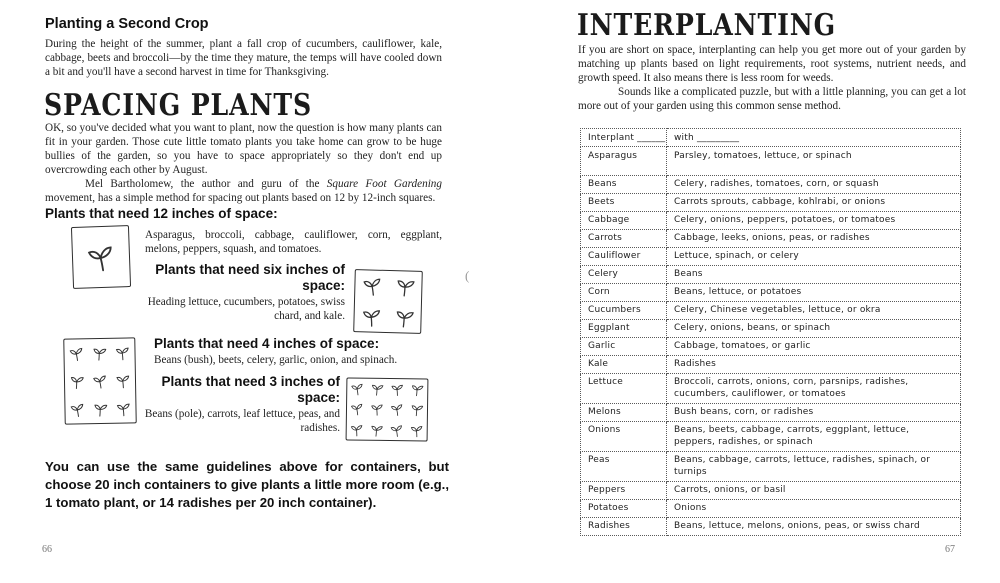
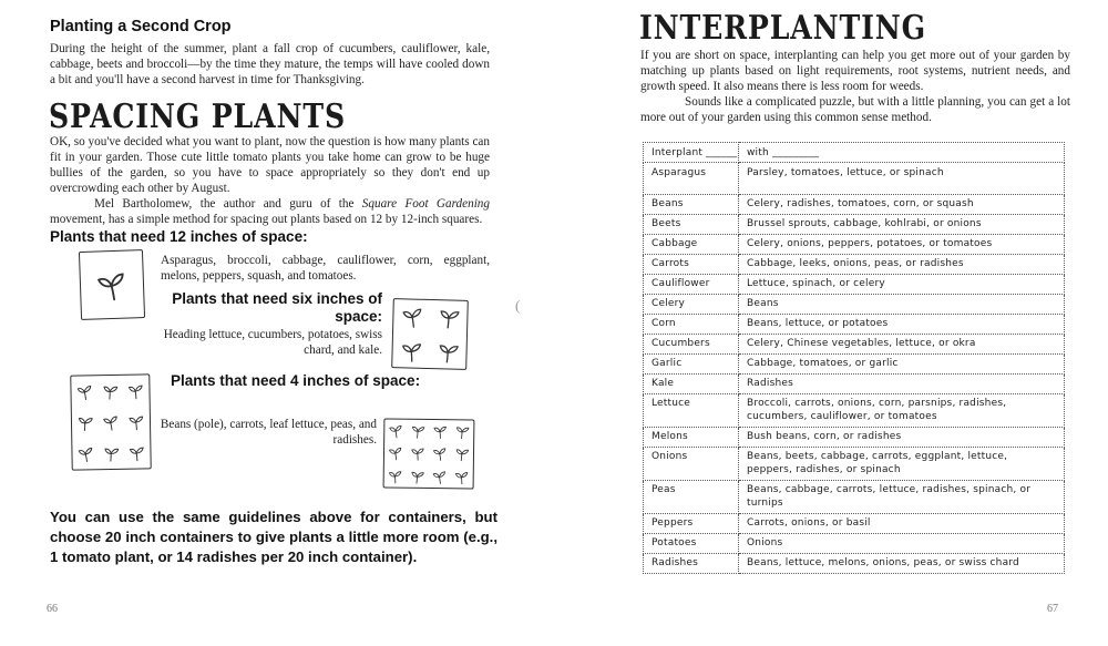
  Planting a Second Crop
  During the height of the summer, plant a fall crop of cucumbers, cauliflower, kale, cabbage, beets and broccoli—by the time they mature, the temps will have cooled down a bit and you'll have a second harvest in time for Thanksgiving.
  SPACING PLANTS
  OK, so you've decided what you want to plant, now the question is how many plants can fit in your garden. Those cute little tomato plants you take home can grow to be huge bullies of the garden, so you have to space appropriately so they don't end up overcrowding each other by August.
  Mel Bartholomew, the author and guru of the Square Foot Gardening movement, has a simple method for spacing out plants based on 12 by 12-inch squares.
  Plants that need 12 inches of space:
  Asparagus, broccoli, cabbage, cauliflower, corn, eggplant, melons, peppers, squash, and tomatoes.
  Plants that need six inches of space:
  Heading lettuce, cucumbers, potatoes, swiss chard, and kale.
  Plants that need 4 inches of space:
- Beans (bush), beets, celery, garlic, onion, and spinach.
- Plants that need 3 inches of space:
  Beans (pole), carrots, leaf lettuce, peas, and radishes.
  You can use the same guidelines above for containers, but choose 20 inch containers to give plants a little more room (e.g., 1 tomato plant, or 14 radishes per 20 inch container).
  66
  (
  INTERPLANTING
  If you are short on space, interplanting can help you get more out of your garden by matching up plants based on light requirements, root systems, nutrient needs, and growth speed. It also means there is less room for weeds.
  Sounds like a complicated puzzle, but with a little planning, you can get a lot more out of your garden using this common sense method.
  Interplant ______	with _________
  Asparagus	Parsley, tomatoes, lettuce, or spinach
  Beans	Celery, radishes, tomatoes, corn, or squash
- Beets	Carrots sprouts, cabbage, kohlrabi, or onions
+ Beets	Brussel sprouts, cabbage, kohlrabi, or onions
  Cabbage	Celery, onions, peppers, potatoes, or tomatoes
  Carrots	Cabbage, leeks, onions, peas, or radishes
  Cauliflower	Lettuce, spinach, or celery
  Celery	Beans
  Corn	Beans, lettuce, or potatoes
  Cucumbers	Celery, Chinese vegetables, lettuce, or okra
- Eggplant	Celery, onions, beans, or spinach
  Garlic	Cabbage, tomatoes, or garlic
  Kale	Radishes
  Lettuce	Broccoli, carrots, onions, corn, parsnips, radishes, cucumbers, cauliflower, or tomatoes
  Melons	Bush beans, corn, or radishes
  Onions	Beans, beets, cabbage, carrots, eggplant, lettuce, peppers, radishes, or spinach
  Peas	Beans, cabbage, carrots, lettuce, radishes, spinach, or turnips
  Peppers	Carrots, onions, or basil
  Potatoes	Onions
  Radishes	Beans, lettuce, melons, onions, peas, or swiss chard
  67
